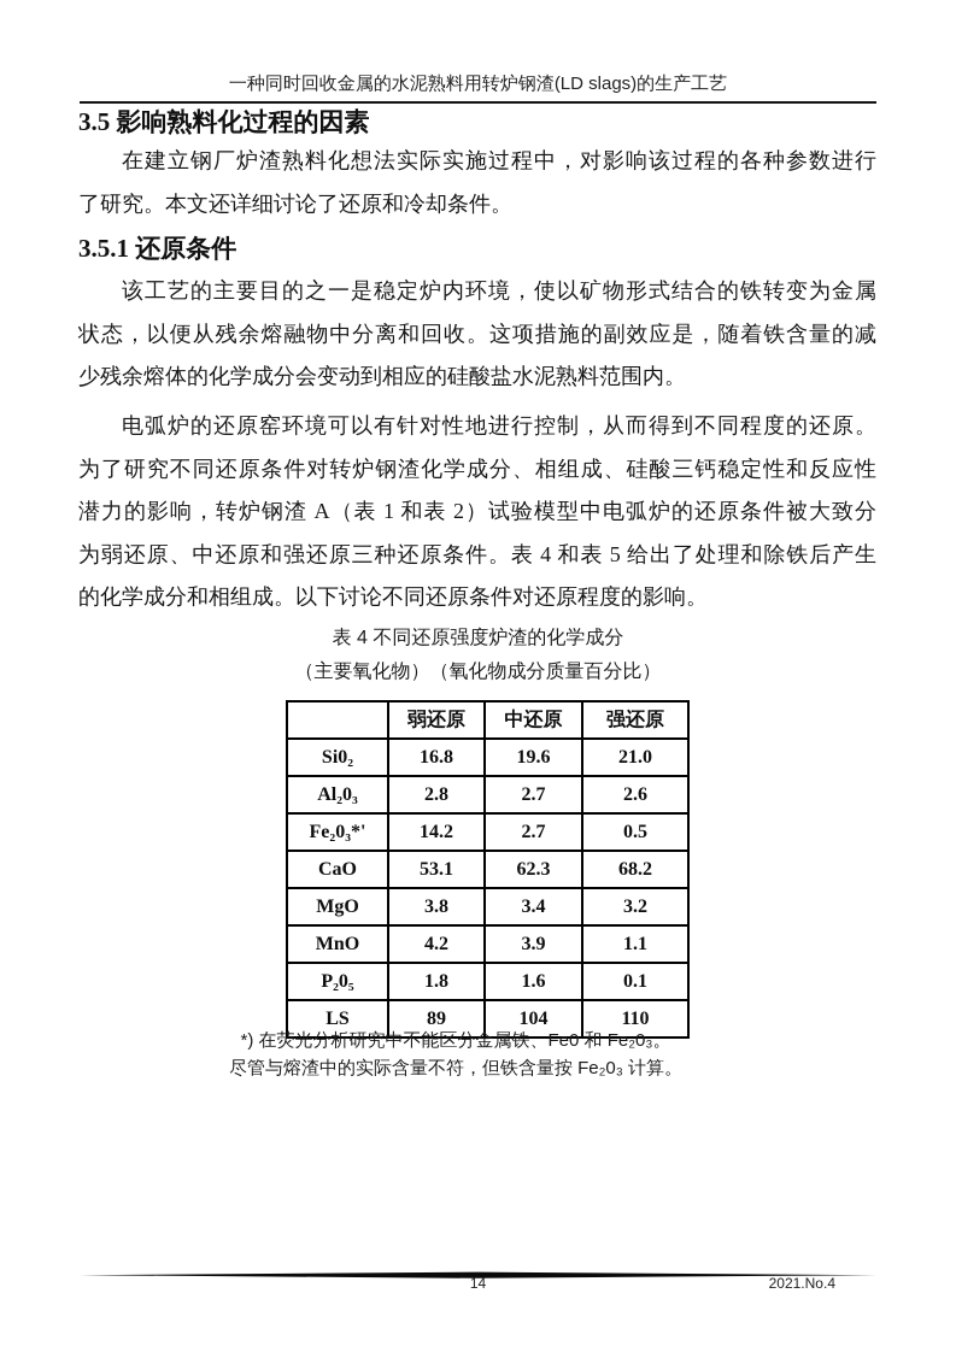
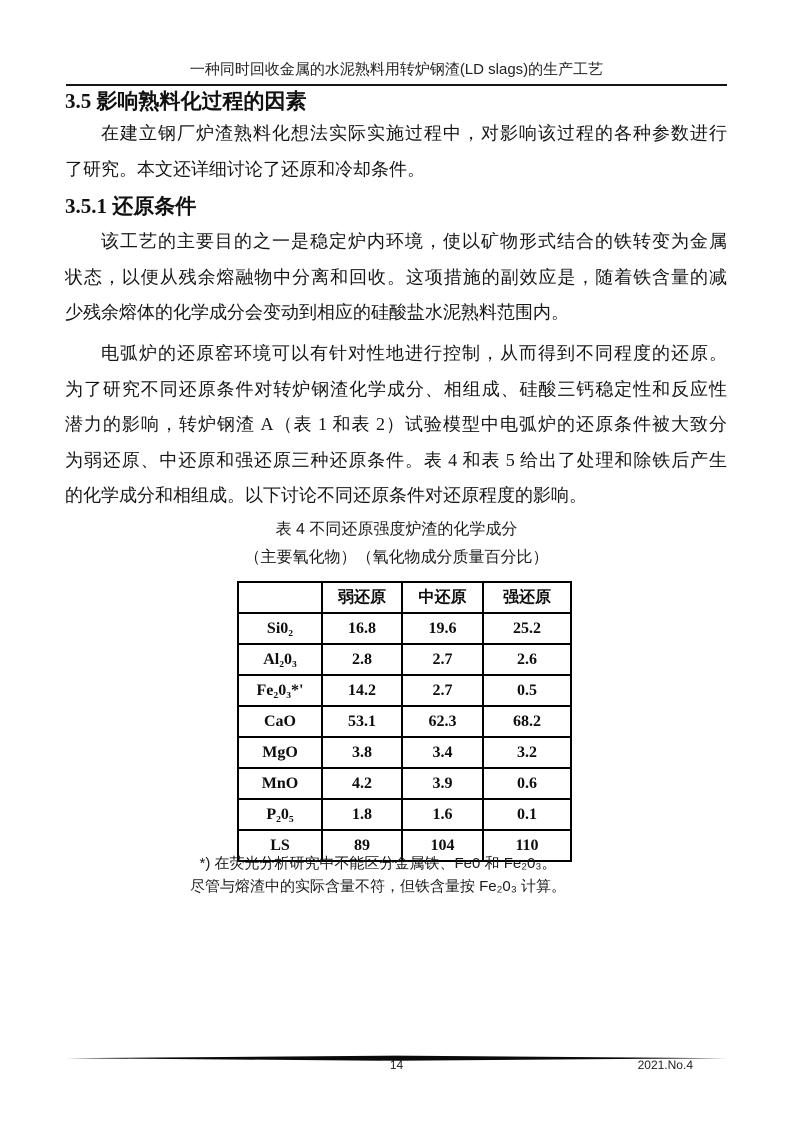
  一种同时回收金属的水泥熟料用转炉钢渣(LD slags)的生产工艺
  3.5 影响熟料化过程的因素
  在建立钢厂炉渣熟料化想法实际实施过程中，对影响该过程的各种参数进行
  了研究。本文还详细讨论了还原和冷却条件。
  3.5.1 还原条件
  该工艺的主要目的之一是稳定炉内环境，使以矿物形式结合的铁转变为金属
  状态，以便从残余熔融物中分离和回收。这项措施的副效应是，随着铁含量的减
  少残余熔体的化学成分会变动到相应的硅酸盐水泥熟料范围内。
  电弧炉的还原窑环境可以有针对性地进行控制，从而得到不同程度的还原。
  为了研究不同还原条件对转炉钢渣化学成分、相组成、硅酸三钙稳定性和反应性
  潜力的影响，转炉钢渣 A（表 1 和表 2）试验模型中电弧炉的还原条件被大致分
  为弱还原、中还原和强还原三种还原条件。表 4 和表 5 给出了处理和除铁后产生
  的化学成分和相组成。以下讨论不同还原条件对还原程度的影响。
  表 4 不同还原强度炉渣的化学成分
  （主要氧化物）（氧化物成分质量百分比）
  	弱还原	中还原	强还原
- Si0₂	16.8	19.6	21.0
+ Si0₂	16.8	19.6	25.2
  Al₂0₃	2.8	2.7	2.6
  Fe₂0₃*'	14.2	2.7	0.5
  CaO	53.1	62.3	68.2
  MgO	3.8	3.4	3.2
- MnO	4.2	3.9	1.1
+ MnO	4.2	3.9	0.6
  P₂0₅	1.8	1.6	0.1
  LS	89	104	110
  *) 在荧光分析研究中不能区分金属铁、Fe0 和 Fe₂0₃。
  尽管与熔渣中的实际含量不符，但铁含量按 Fe₂0₃ 计算。
  14
  2021.No.4
